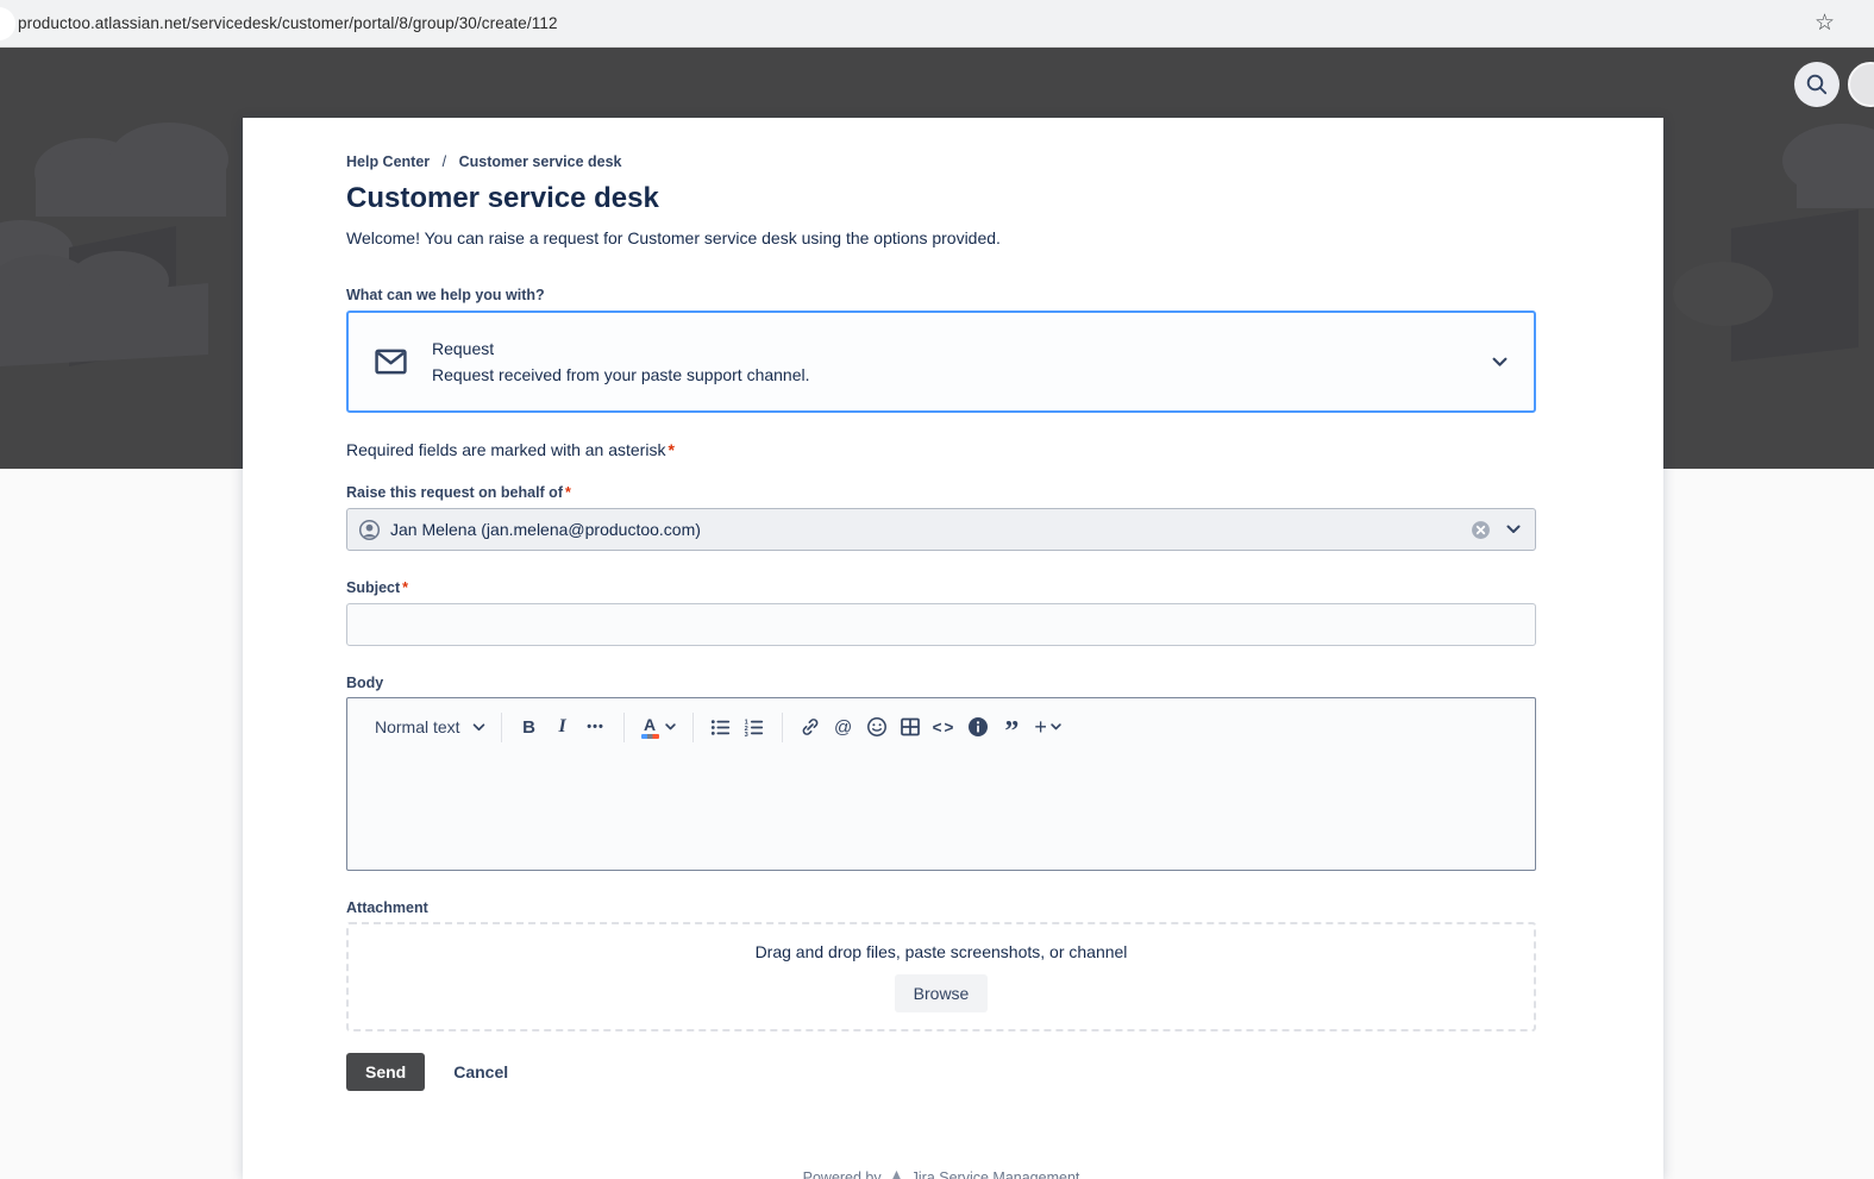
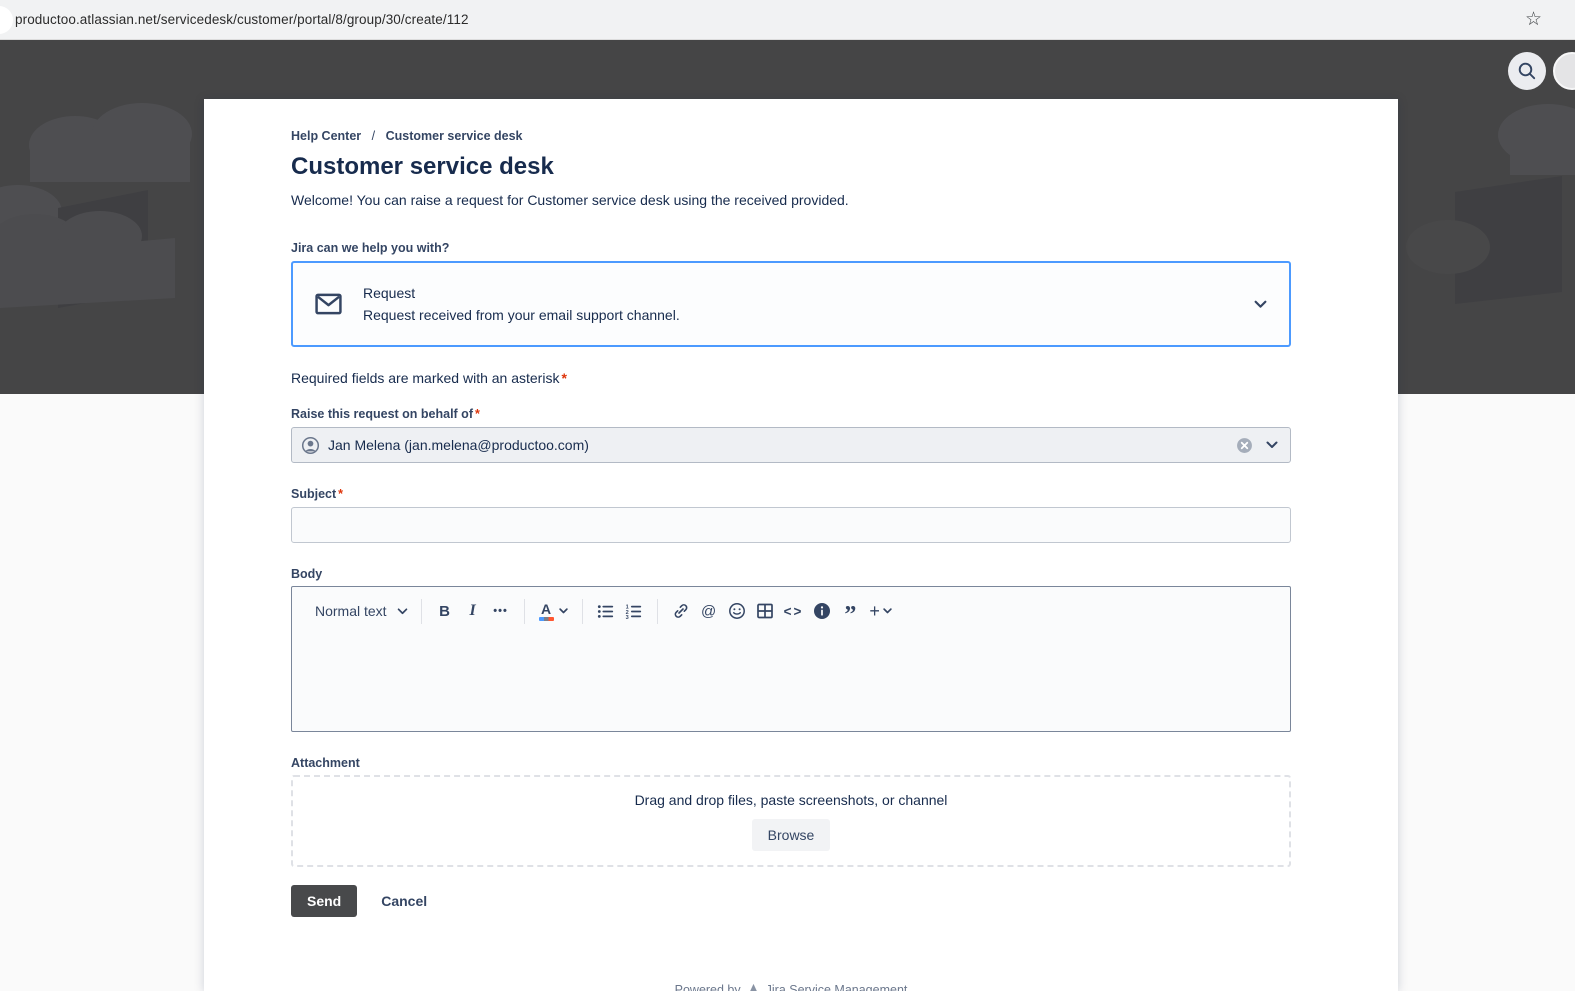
  productoo.atlassian.net/servicedesk/customer/portal/8/group/30/create/112
  ☆
  Help Center / Customer service desk
  Customer service desk
- Welcome! You can raise a request for Customer service desk using the options provided.
+ Welcome! You can raise a request for Customer service desk using the received provided.
- What can we help you with?
+ Jira can we help you with?
  Request
- Request received from your paste support channel.
+ Request received from your email support channel.
  Required fields are marked with an asterisk *
  Raise this request on behalf of *
  Jan Melena (jan.melena@productoo.com)
  Subject *
  Body
  Normal text
  B
  I
  •••
  A
  @
  <>
  ”
  +
  Attachment
  Drag and drop files, paste screenshots, or channel
  Browse
  Send
  Cancel
  Powered by
  Jira Service Management
